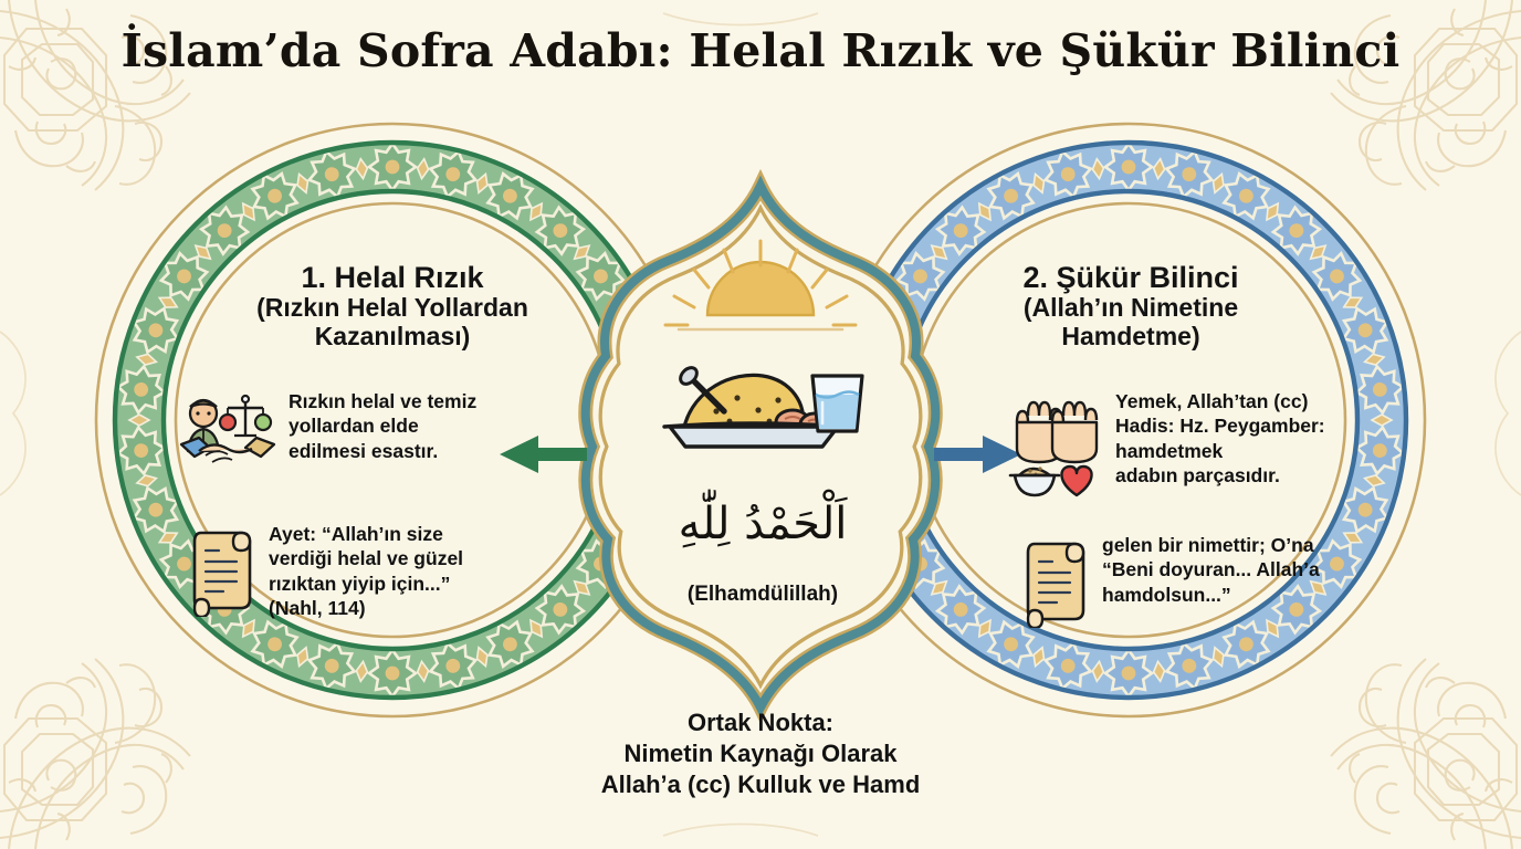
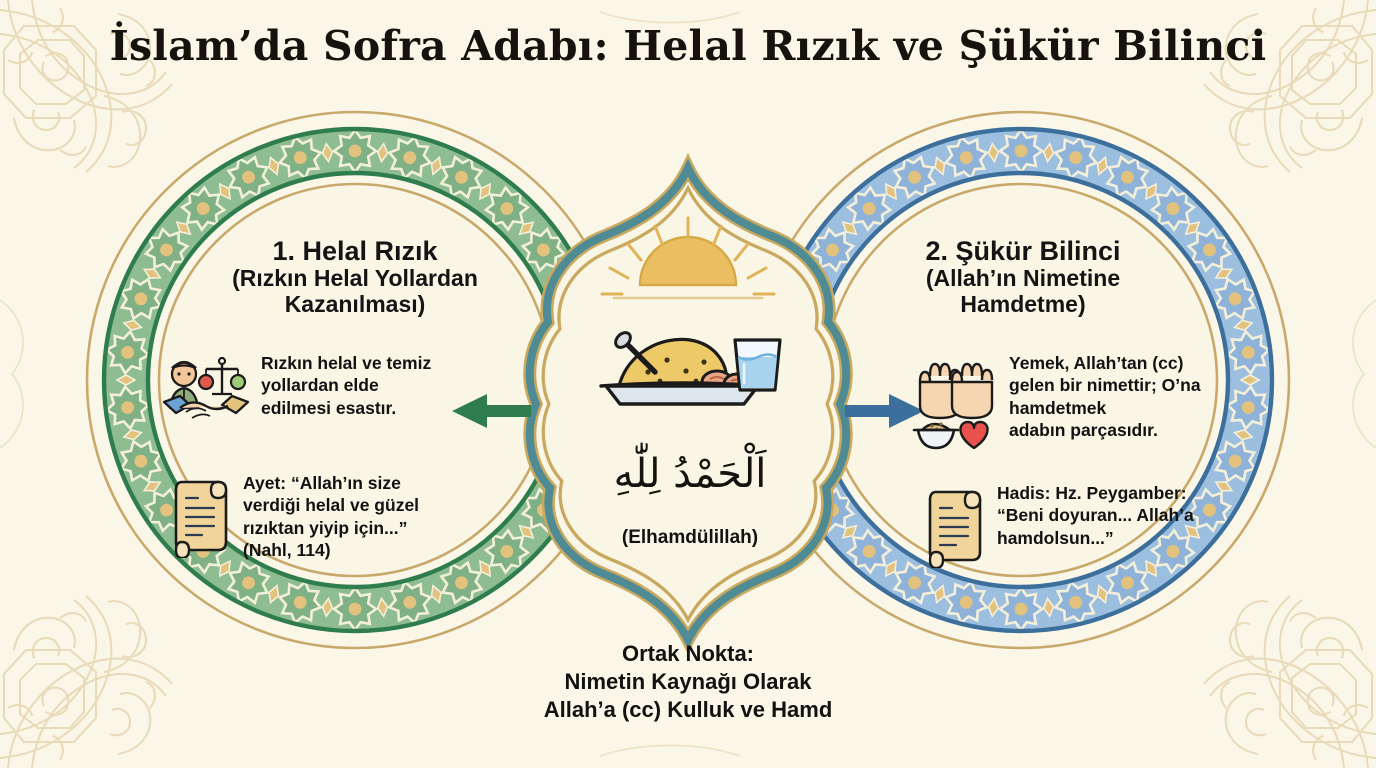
  İslam’da Sofra Adabı: Helal Rızık ve Şükür Bilinci
  1. Helal Rızık
  (Rızkın Helal Yollardan
  Kazanılması)
  Rızkın helal ve temiz
  yollardan elde
  edilmesi esastır.
  Ayet: “Allah’ın size
  verdiği helal ve güzel
  rızıktan yiyip için...”
  (Nahl, 114)
  2. Şükür Bilinci
  (Allah’ın Nimetine
  Hamdetme)
  Yemek, Allah’tan (cc)
- Hadis: Hz. Peygamber:
+ gelen bir nimettir; O’na
  hamdetmek
  adabın parçasıdır.
- gelen bir nimettir; O’na
+ Hadis: Hz. Peygamber:
  “Beni doyuran... Allah’a
  hamdolsun...”
  اَلْحَمْدُ لِلّٰهِ
  (Elhamdülillah)
  Ortak Nokta:
  Nimetin Kaynağı Olarak
  Allah’a (cc) Kulluk ve Hamd
